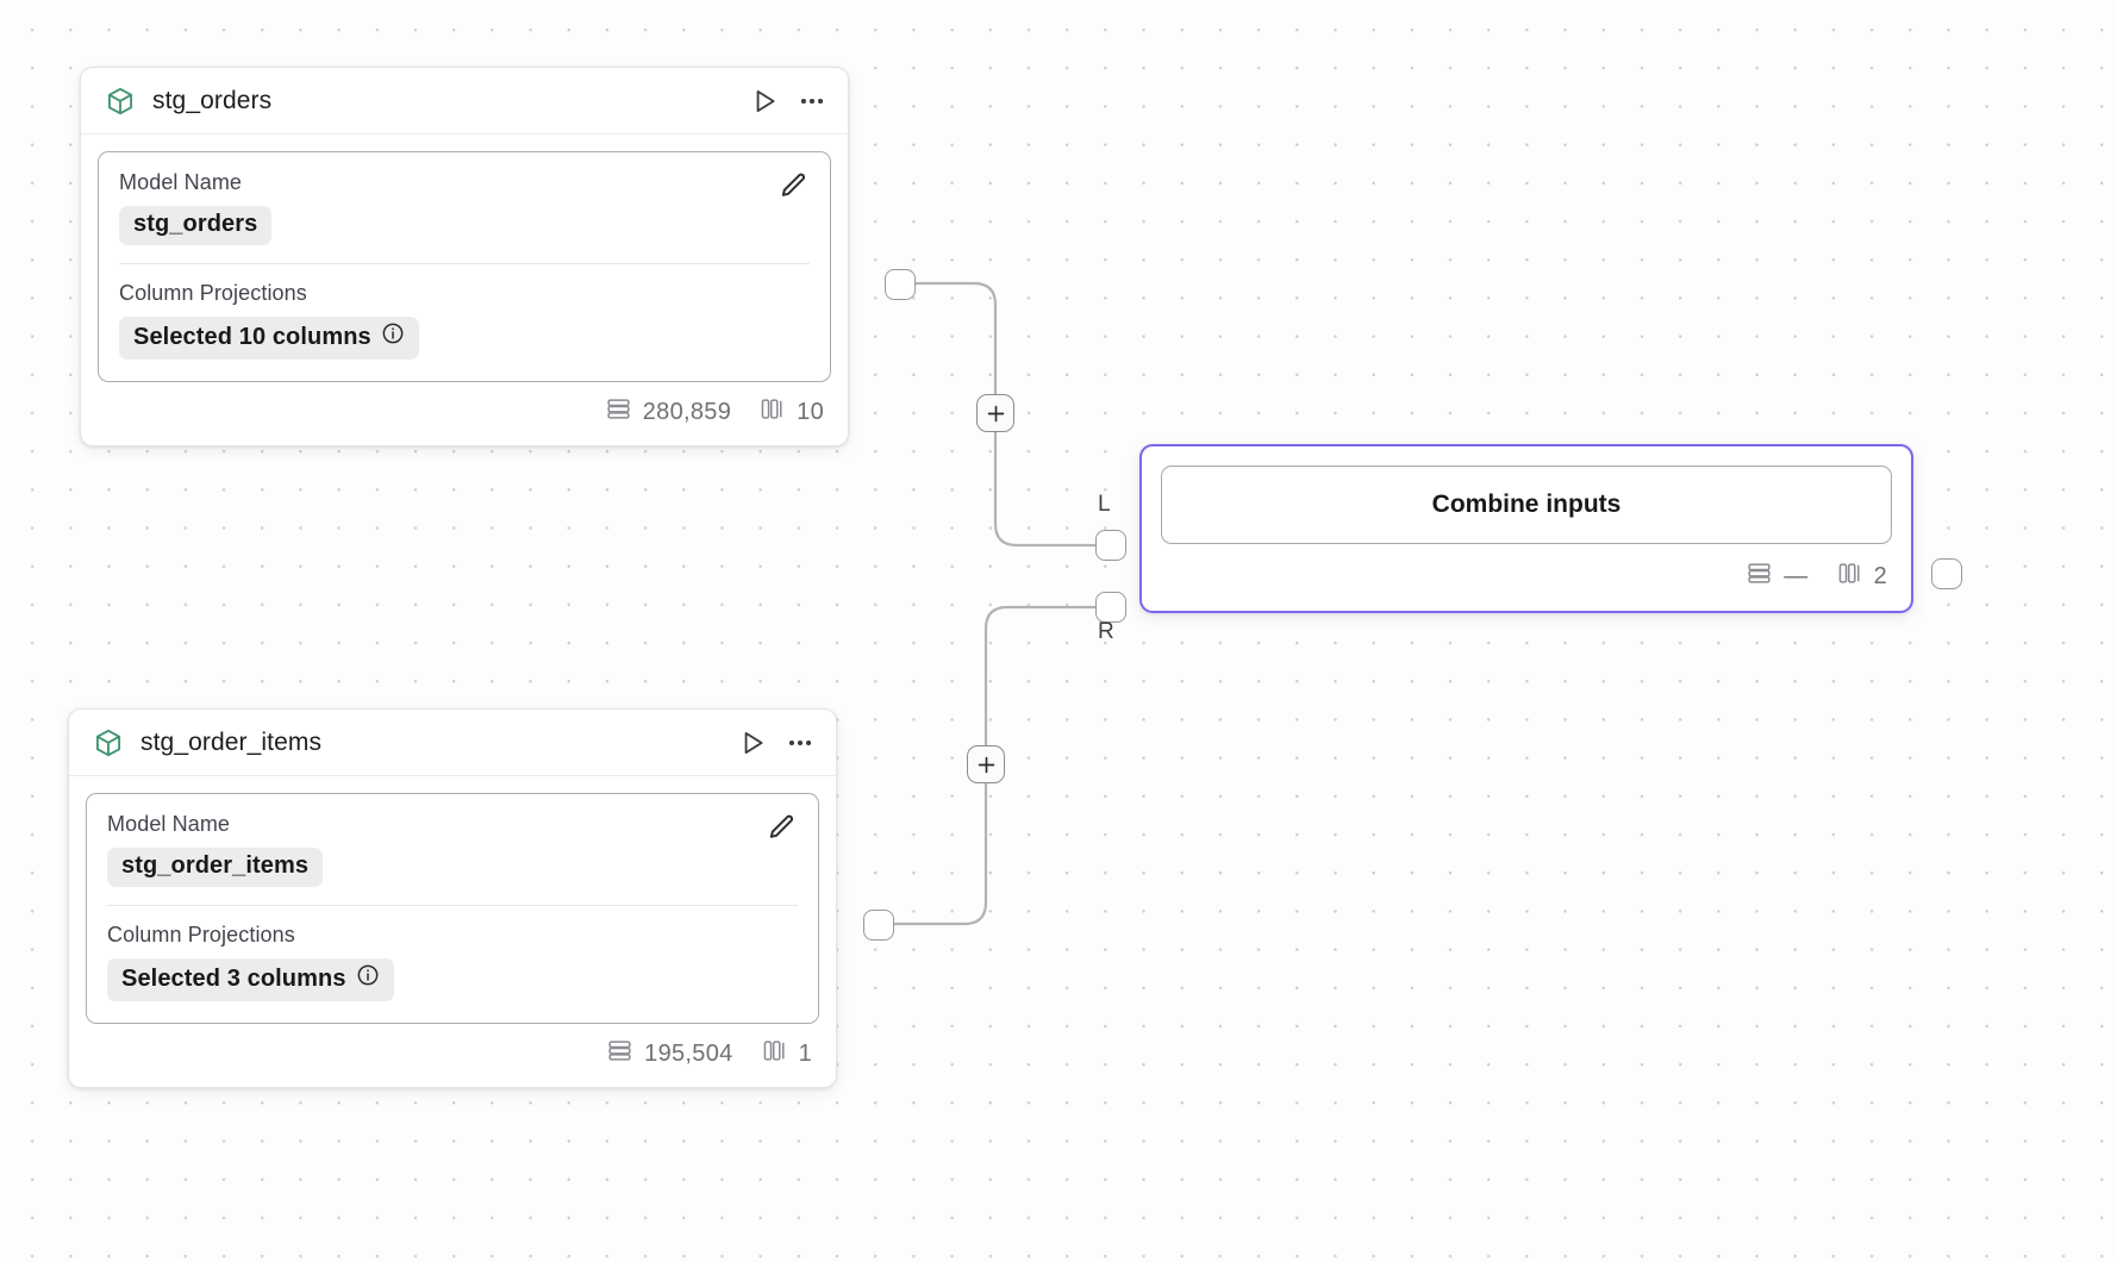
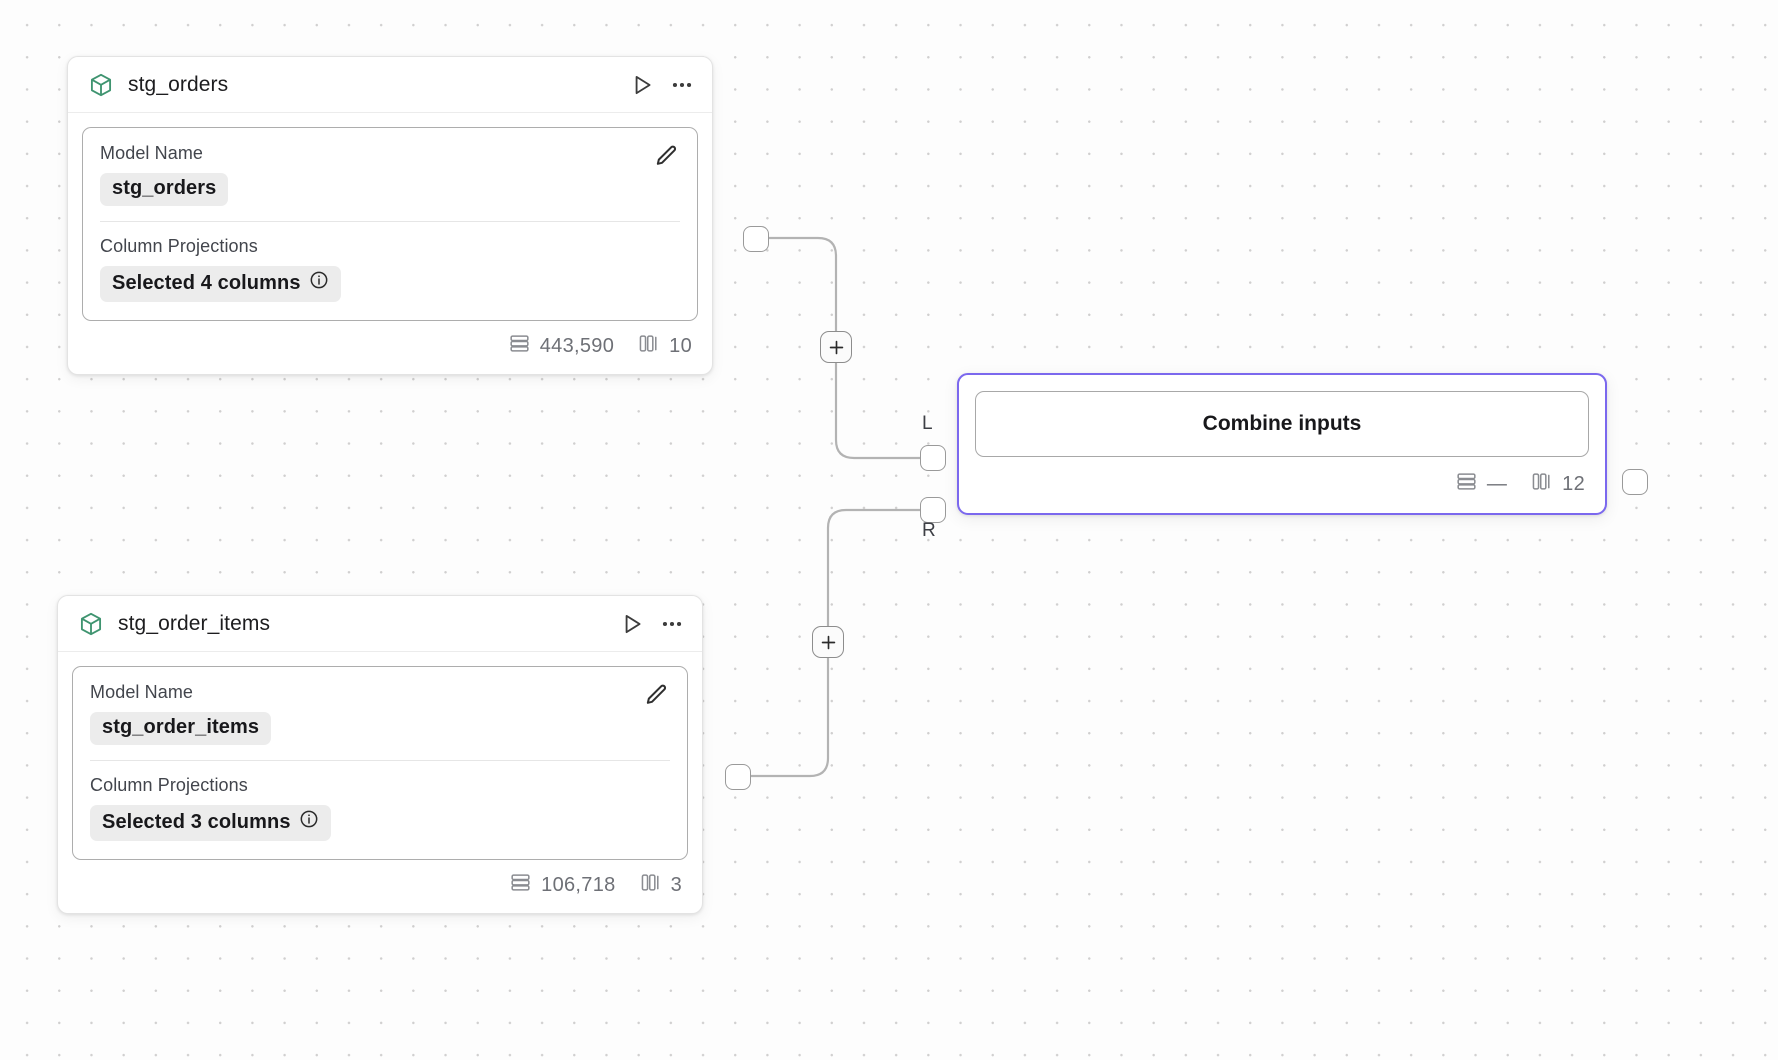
  stg_orders
  Model Name
  stg_orders
  Column Projections
- Selected 10 columns
+ Selected 4 columns
- 280,859
+ 443,590
  10
  stg_order_items
  Model Name
  stg_order_items
  Column Projections
  Selected 3 columns
- 195,504
+ 106,718
- 1
+ 3
  Combine inputs
  —
- 2
+ 12
  L
  R
